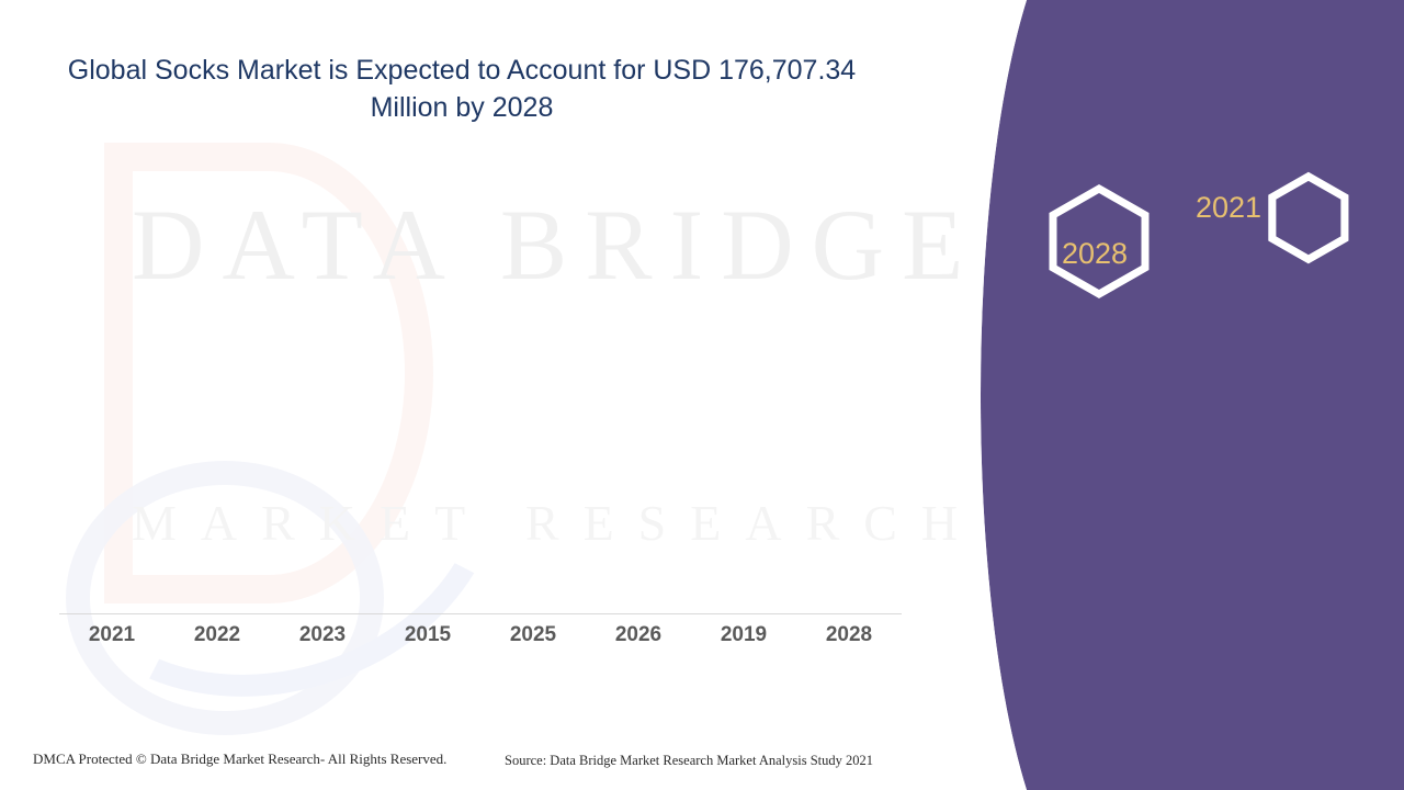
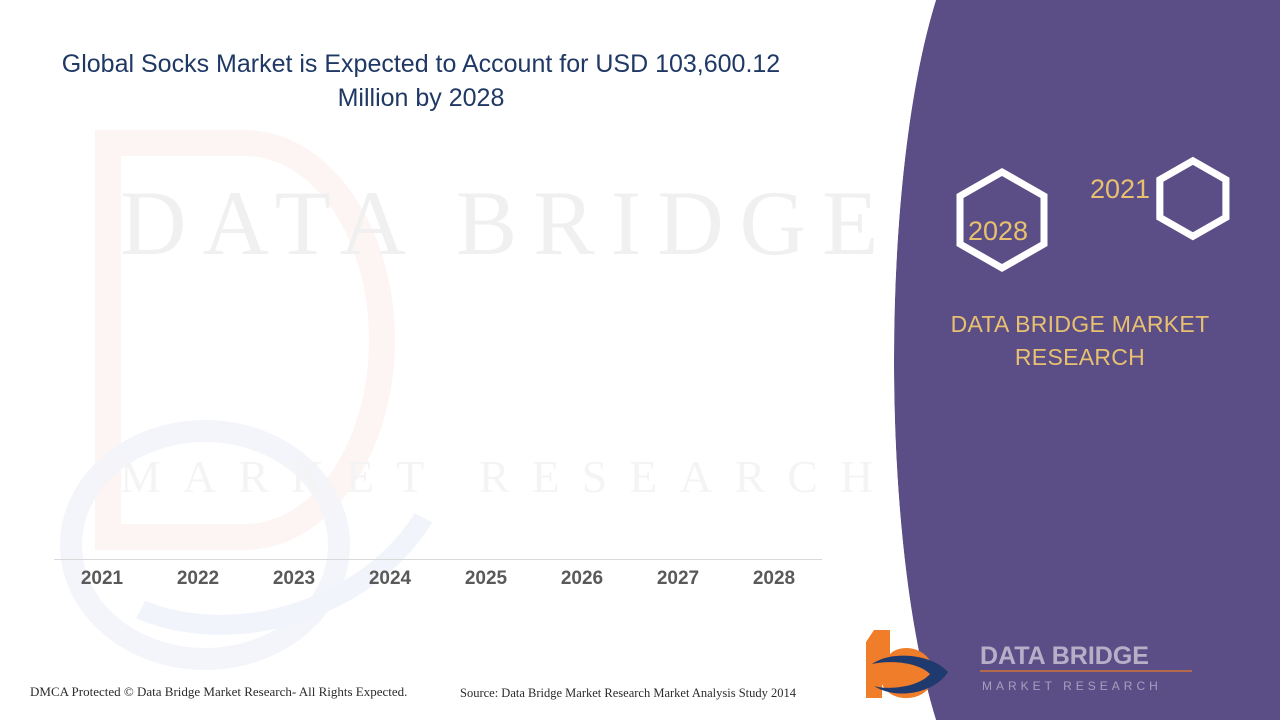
- Global Socks Market is Expected to Account for USD 176,707.34 Million by 2028
+ Global Socks Market is Expected to Account for USD 103,600.12 Million by 2028
  2021
  2022
  2023
- 2015
+ 2024
  2025
  2026
- 2019
+ 2027
  2028
- DMCA Protected © Data Bridge Market Research- All Rights Reserved.
+ DMCA Protected © Data Bridge Market Research- All Rights Expected.
- Source: Data Bridge Market Research Market Analysis Study 2021
+ Source: Data Bridge Market Research Market Analysis Study 2014
  2021
  2028
+ DATA BRIDGE MARKET
+ RESEARCH
+ DATA BRIDGE
+ MARKET RESEARCH
